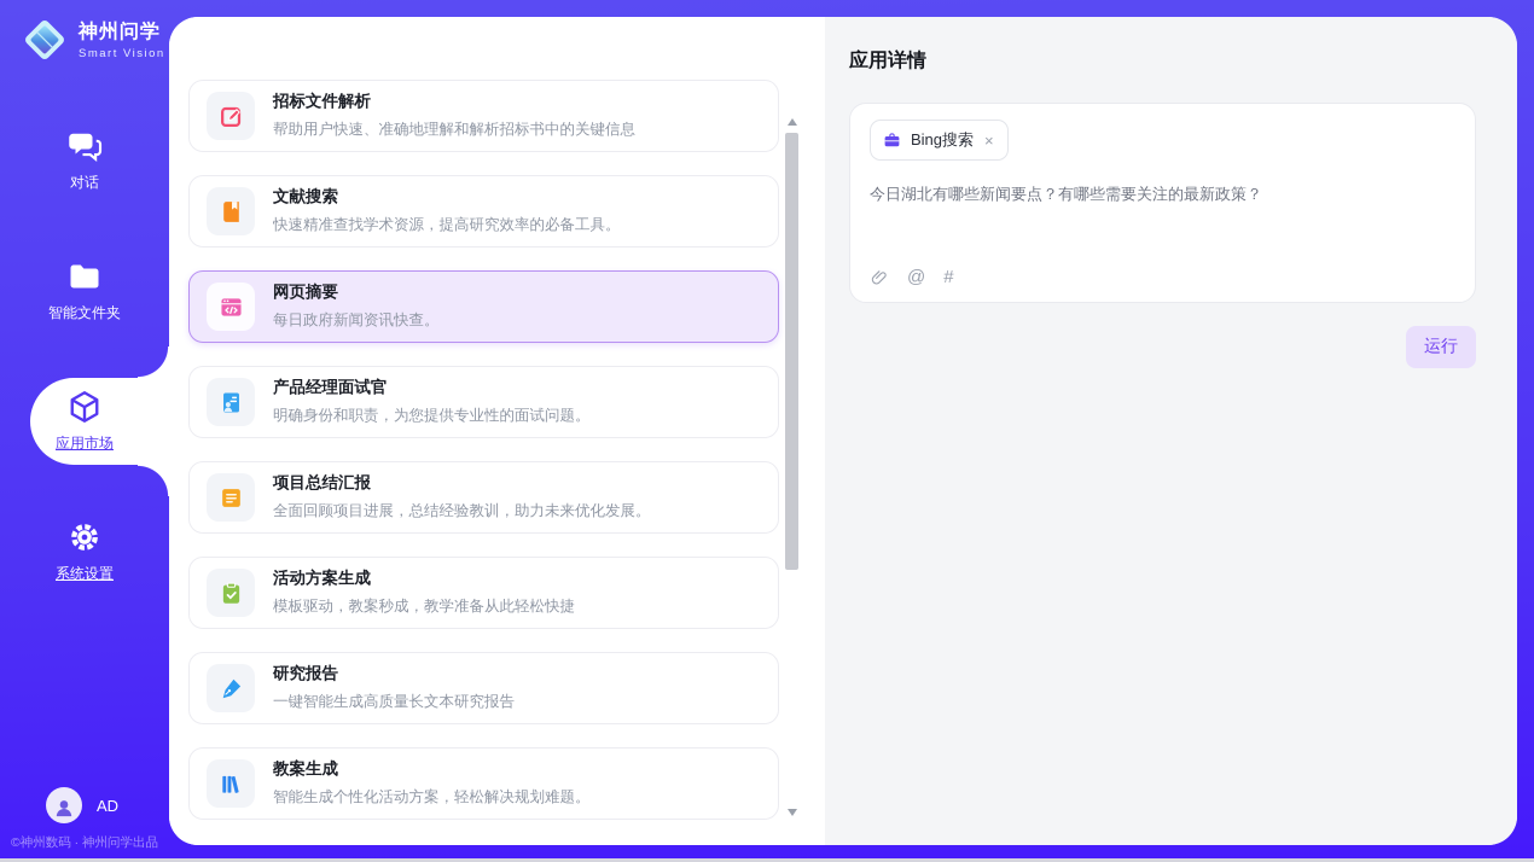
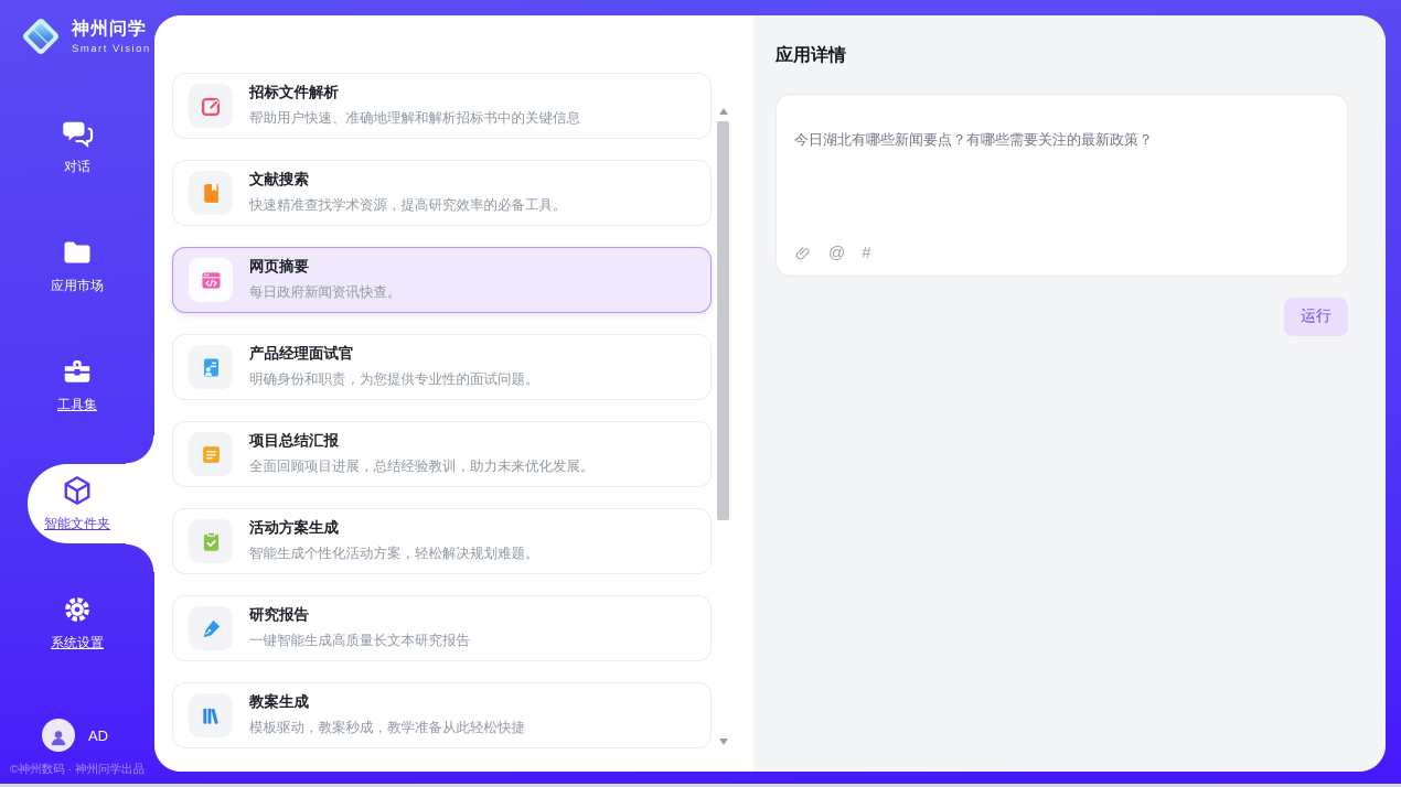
  神州问学
  Smart Vision
  对话
- 智能文件夹
+ 应用市场
+ 工具集
- 应用市场
+ 智能文件夹
  系统设置
  AD
  ©神州数码 · 神州问学出品
  招标文件解析
  帮助用户快速、准确地理解和解析招标书中的关键信息
  文献搜索
  快速精准查找学术资源，提高研究效率的必备工具。
  网页摘要
  每日政府新闻资讯快查。
  产品经理面试官
  明确身份和职责，为您提供专业性的面试问题。
  项目总结汇报
  全面回顾项目进展，总结经验教训，助力未来优化发展。
  活动方案生成
- 模板驱动，教案秒成，教学准备从此轻松快捷
+ 智能生成个性化活动方案，轻松解决规划难题。
  研究报告
  一键智能生成高质量长文本研究报告
  教案生成
- 智能生成个性化活动方案，轻松解决规划难题。
+ 模板驱动，教案秒成，教学准备从此轻松快捷
  应用详情
- Bing搜索
- ×
  今日湖北有哪些新闻要点？有哪些需要关注的最新政策？
  @
  #
  运行
